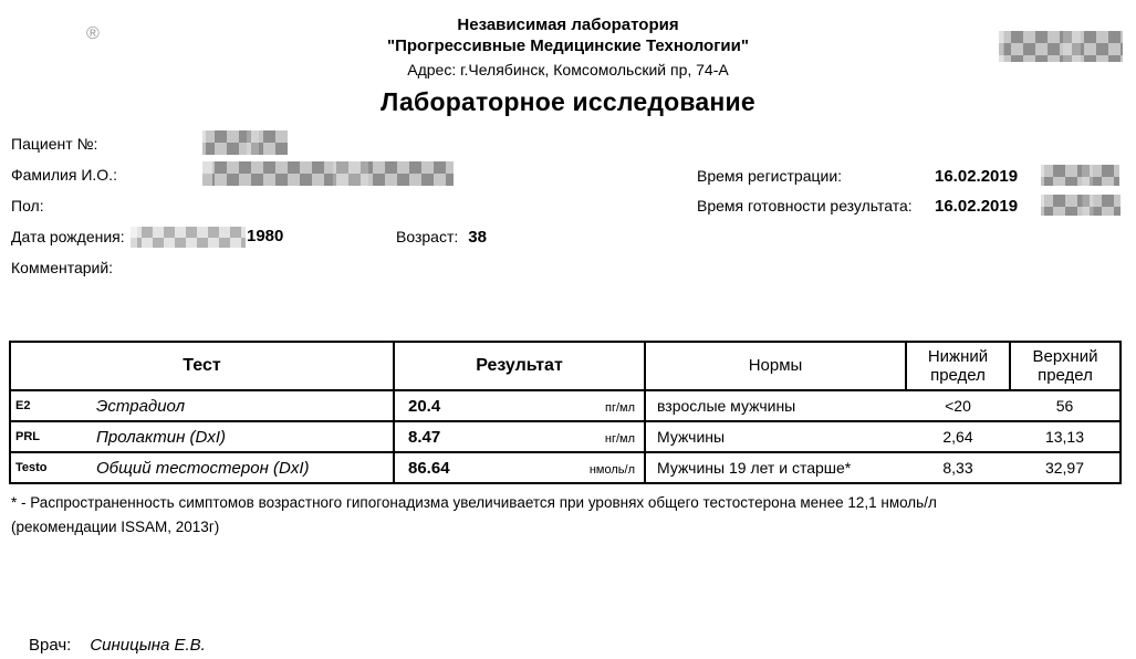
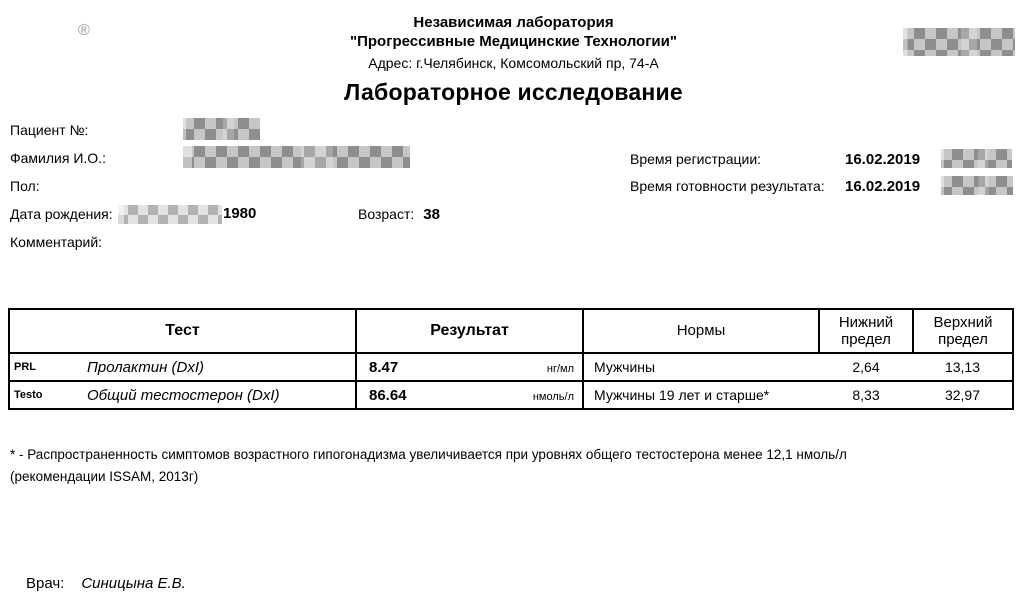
  ®
  Независимая лаборатория
  "Прогрессивные Медицинские Технологии"
  Адрес: г.Челябинск, Комсомольский пр, 74-А
  Лабораторное исследование
  Пациент №:
  Фамилия И.О.:
  Пол:
  Дата рождения:
  1980
  Возраст: 38
  Комментарий:
  Время регистрации:
  16.02.2019
  Время готовности результата:
  16.02.2019
  Тест	Результат	Нормы	Нижний предел	Верхний предел
- E2 Эстрадиол	20.4 пг/мл	взрослые мужчины	<20	56
  PRL Пролактин (DxI)	8.47 нг/мл	Мужчины	2,64	13,13
  Testo Общий тестостерон (DxI)	86.64 нмоль/л	Мужчины 19 лет и старше*	8,33	32,97
  * - Распространенность симптомов возрастного гипогонадизма увеличивается при уровнях общего тестостерона менее 12,1 нмоль/л
  (рекомендации ISSAM, 2013г)
  Врач: Синицына Е.В.
